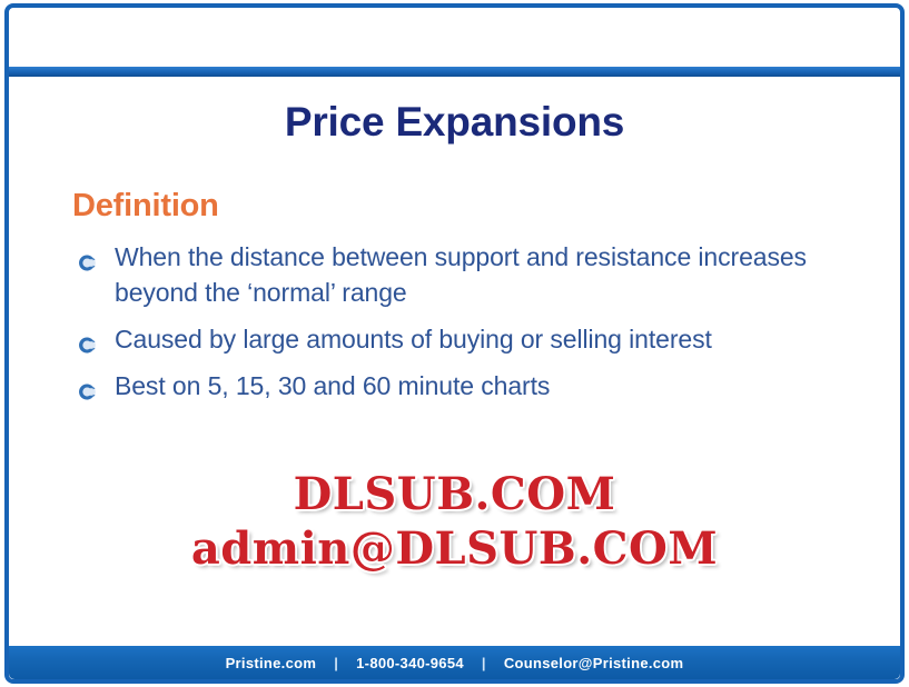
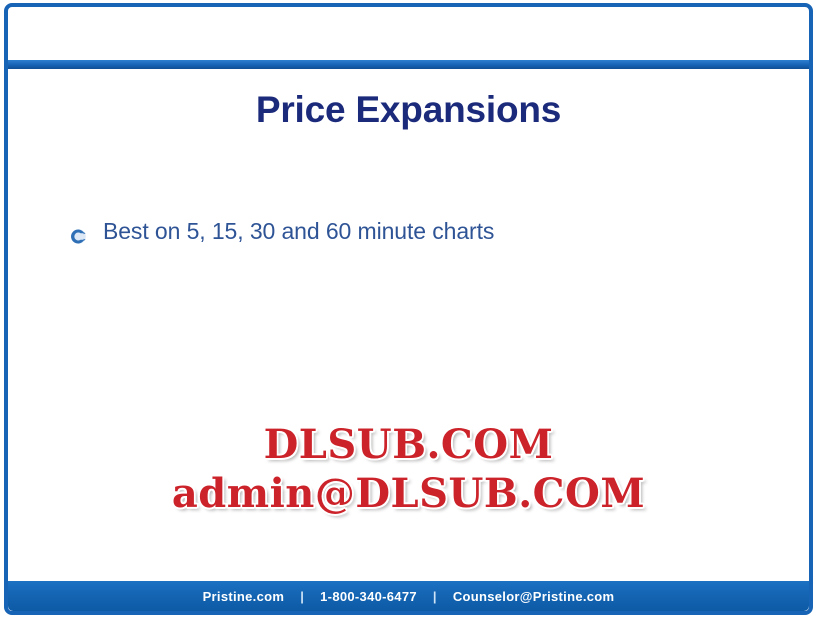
  Price Expansions
- Definition
- When the distance between support and resistance increases beyond the ‘normal’ range
- Caused by large amounts of buying or selling interest
  Best on 5, 15, 30 and 60 minute charts
  DLSUB.COM
  admin@DLSUB.COM
  Pristine.com
  |
- 1-800-340-9654
+ 1-800-340-6477
  |
  Counselor@Pristine.com
